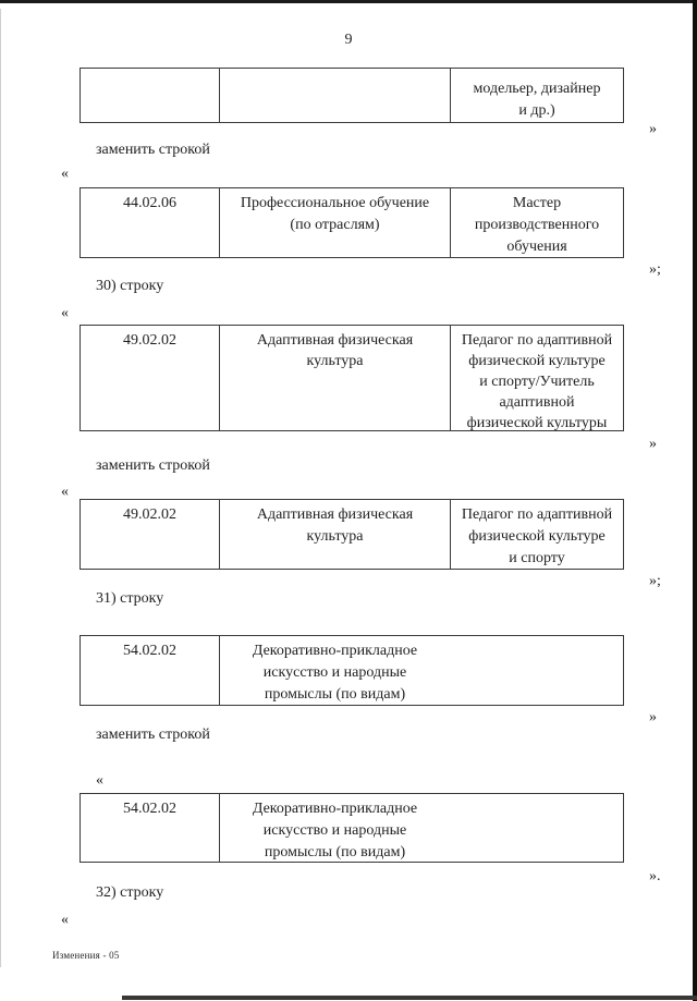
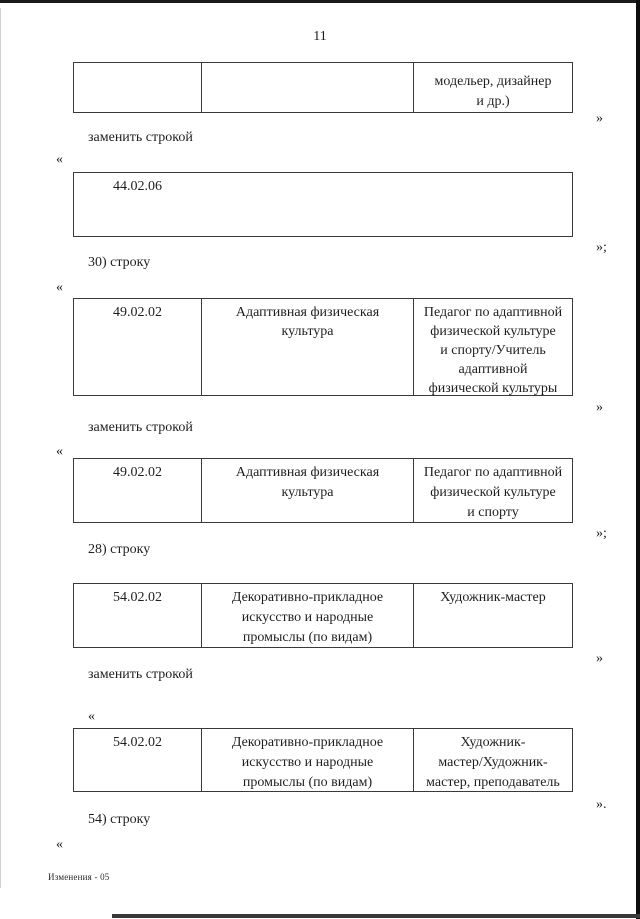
- 9
+ 11
  модельер, дизайнер
  и др.)
  »
  заменить строкой
  «
  44.02.06
- Профессиональное обучение
- (по отраслям)
- Мастер
- производственного
- обучения
  »;
  30) строку
  «
  49.02.02
  Адаптивная физическая
  культура
  Педагог по адаптивной
  физической культуре
  и спорту/Учитель
  адаптивной
  физической культуры
  »
  заменить строкой
  «
  49.02.02
  Адаптивная физическая
  культура
  Педагог по адаптивной
  физической культуре
  и спорту
  »;
- 31) строку
+ 28) строку
  54.02.02
  Декоративно-прикладное
  искусство и народные
  промыслы (по видам)
+ Художник-мастер
  »
  заменить строкой
  «
  54.02.02
  Декоративно-прикладное
  искусство и народные
  промыслы (по видам)
+ Художник-
+ мастер/Художник-
+ мастер, преподаватель
  ».
- 32) строку
+ 54) строку
  «
  Изменения - 05
